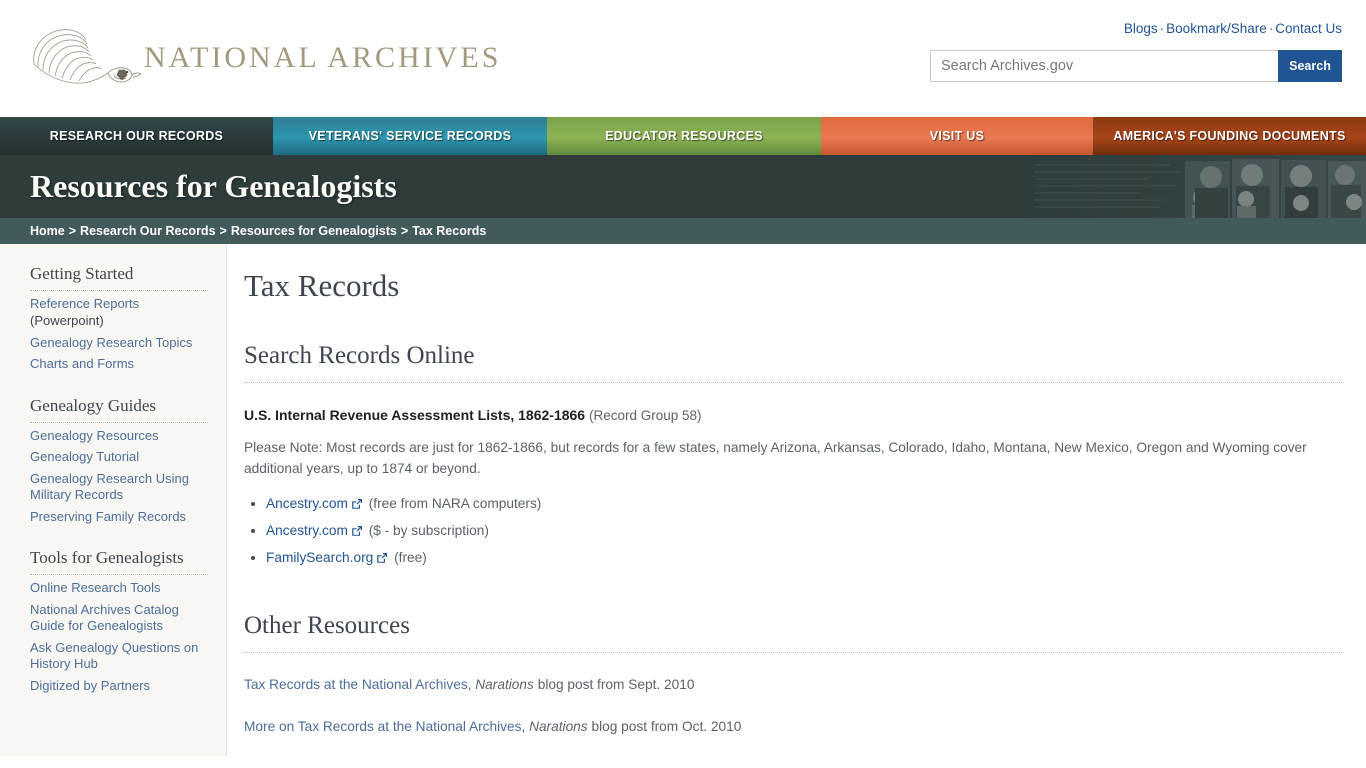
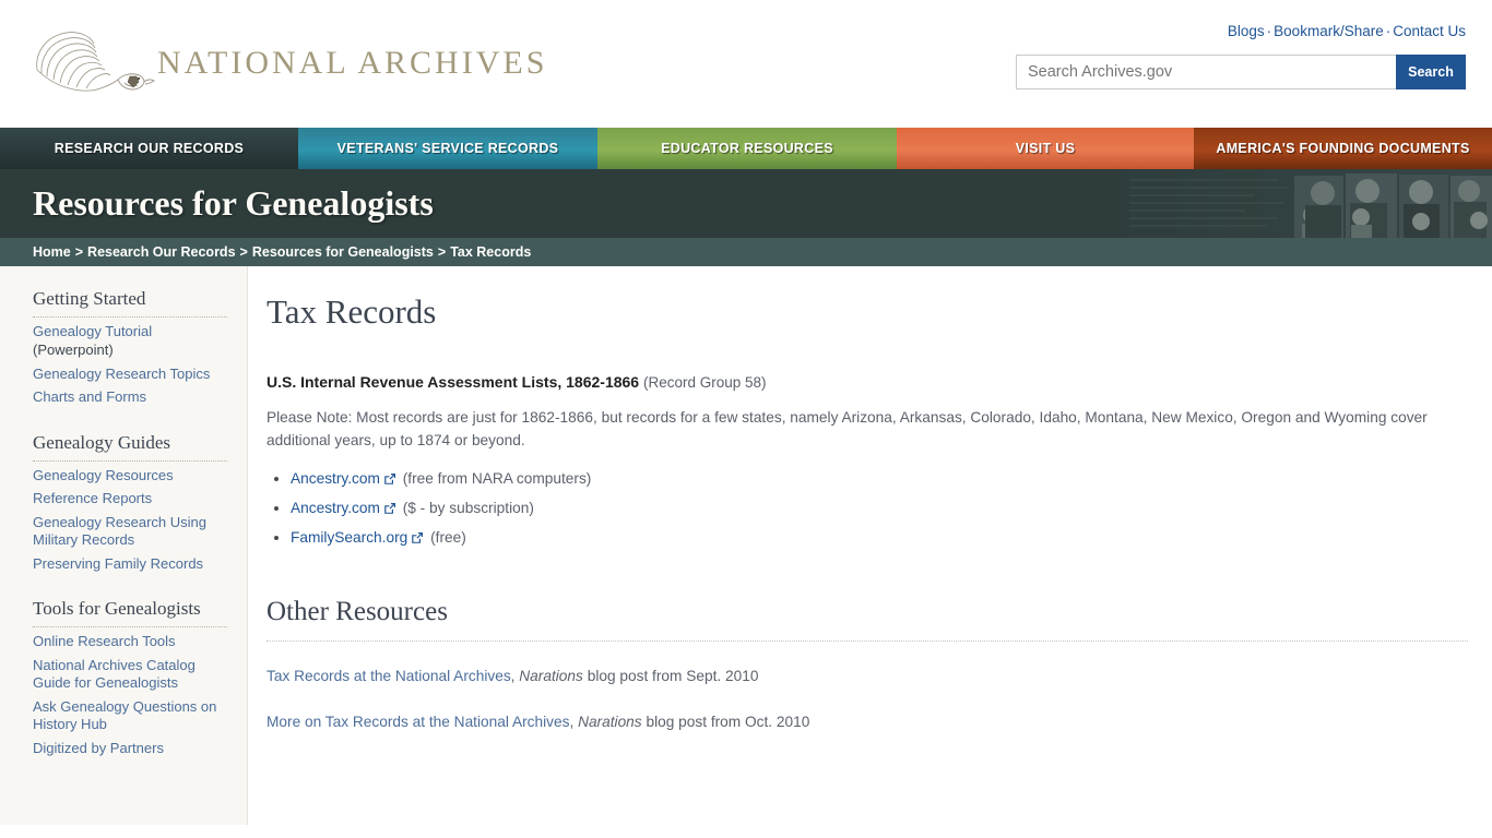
  NATIONAL ARCHIVES
  Blogs · Bookmark/Share · Contact Us
  Search Archives.gov
  Search
  RESEARCH OUR RECORDS
  VETERANS' SERVICE RECORDS
  EDUCATOR RESOURCES
  VISIT US
  AMERICA'S FOUNDING DOCUMENTS
  Resources for Genealogists
  Home
  >
  Research Our Records
  >
  Resources for Genealogists
  >
  Tax Records
  Getting Started
- Reference Reports
+ Genealogy Tutorial
  (Powerpoint)
  Genealogy Research Topics
  Charts and Forms
  Genealogy Guides
  Genealogy Resources
- Genealogy Tutorial
+ Reference Reports
  Genealogy Research Using Military Records
  Preserving Family Records
  Tools for Genealogists
  Online Research Tools
  National Archives Catalog Guide for Genealogists
  Ask Genealogy Questions on History Hub
  Digitized by Partners
  Tax Records
- Search Records Online
  U.S. Internal Revenue Assessment Lists, 1862-1866 (Record Group 58)
  Please Note: Most records are just for 1862-1866, but records for a few states, namely Arizona, Arkansas, Colorado, Idaho, Montana, New Mexico, Oregon and Wyoming cover additional years, up to 1874 or beyond.
  Ancestry.com (free from NARA computers)
  Ancestry.com ($ - by subscription)
  FamilySearch.org (free)
  Other Resources
  Tax Records at the National Archives, Narations blog post from Sept. 2010
  More on Tax Records at the National Archives, Narations blog post from Oct. 2010
